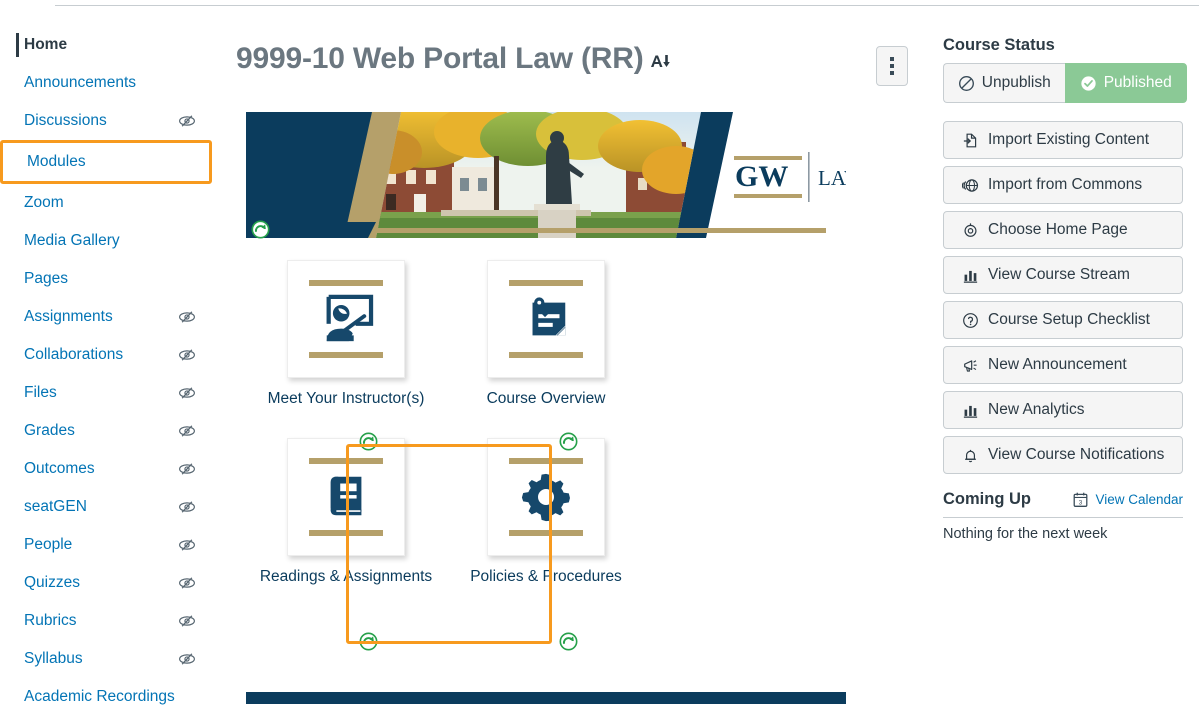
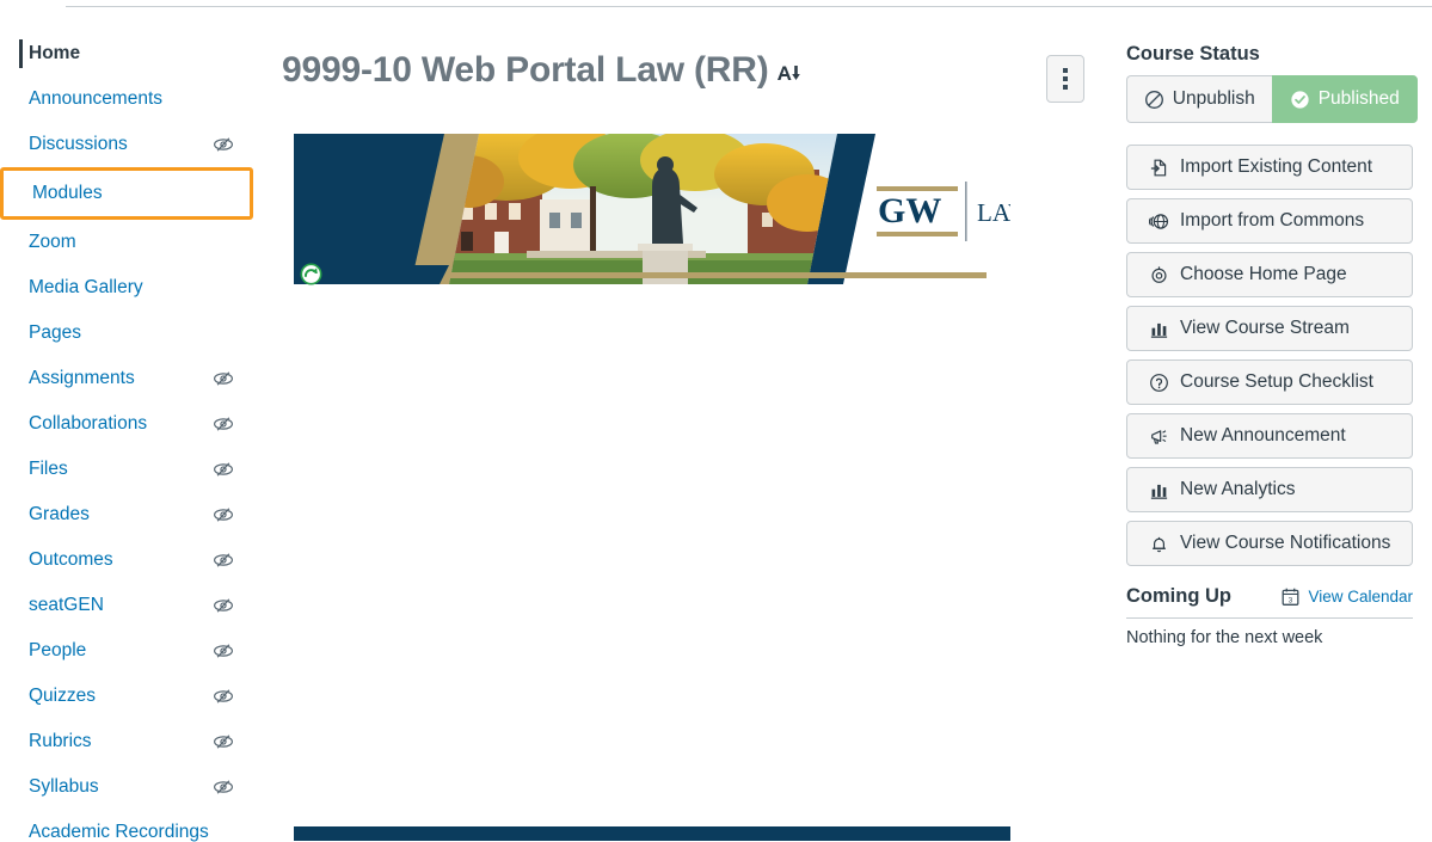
  Home
  Announcements
  Discussions
  Modules
  Zoom
  Media Gallery
  Pages
  Assignments
  Collaborations
  Files
  Grades
  Outcomes
  seatGEN
  People
  Quizzes
  Rubrics
  Syllabus
  Academic Recordings
  9999-10 Web Portal Law (RR)
  GW
- Meet Your Instructor(s)
- Course Overview
- Readings & Assignments
- Policies & Procedures
  Course Status
  Unpublish
  Published
  Import Existing Content
  Import from Commons
  Choose Home Page
  View Course Stream
  Course Setup Checklist
  New Announcement
  New Analytics
  View Course Notifications
  Coming Up
  View Calendar
  Nothing for the next week
